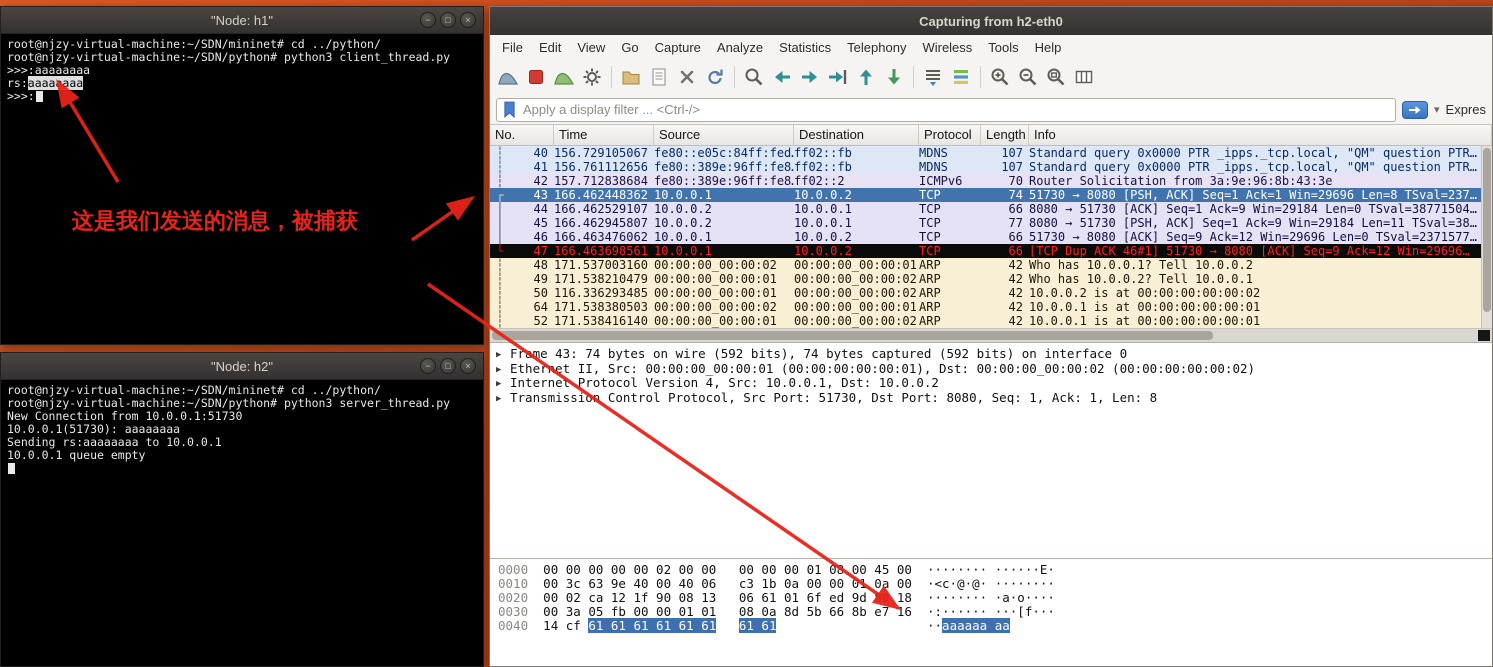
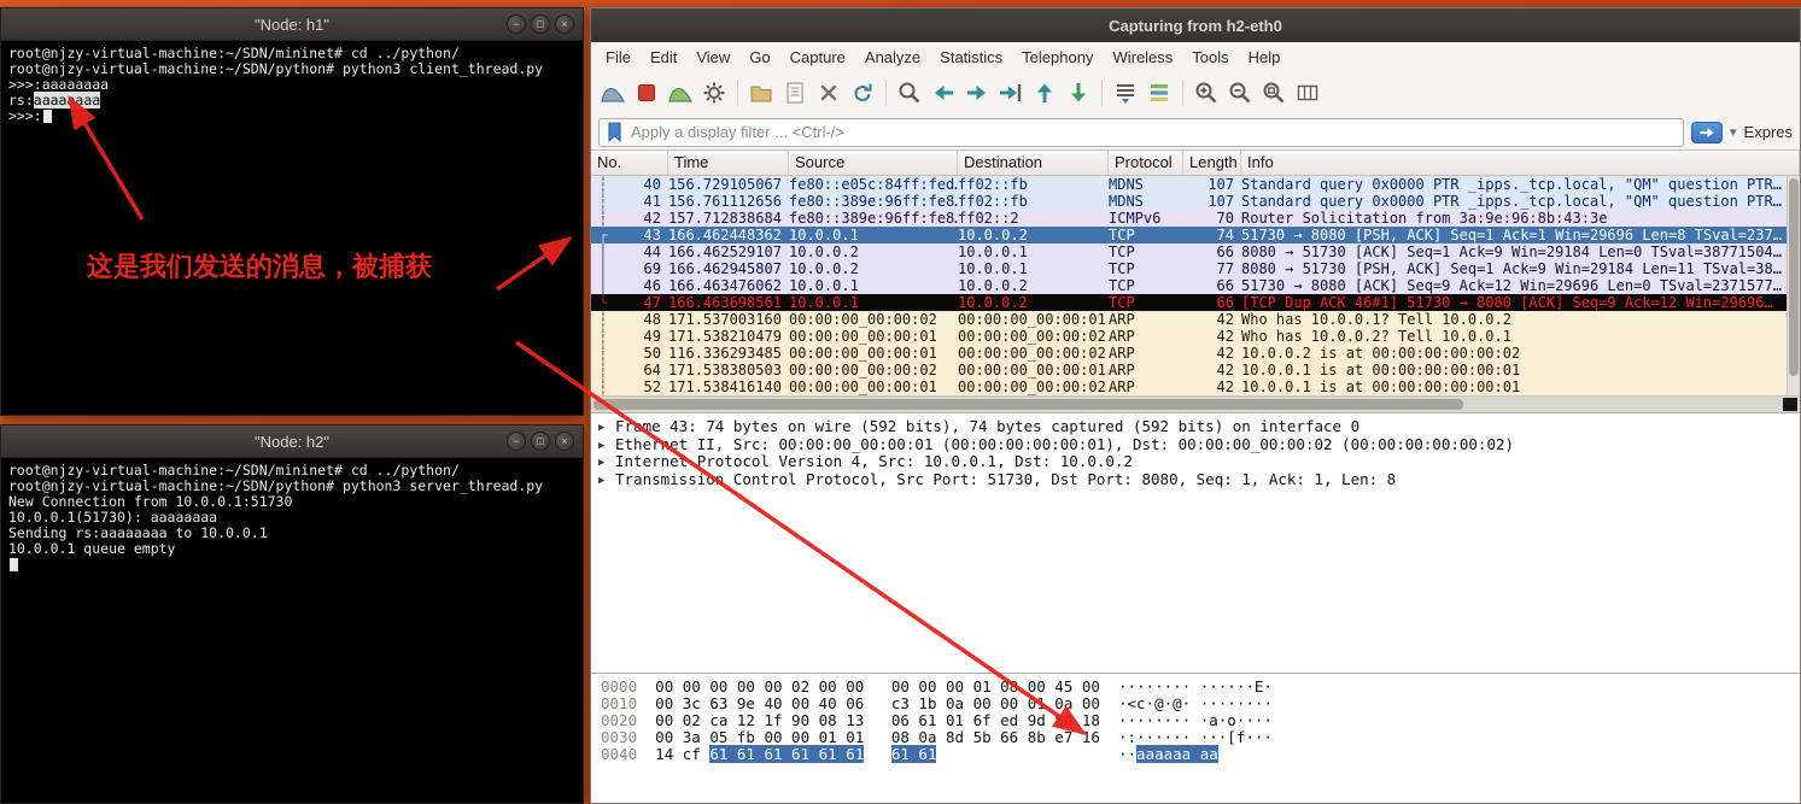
  "Node: h1"
  −
  □
  ×
  root@njzy-virtual-machine:~/SDN/mininet# cd ../python/
  root@njzy-virtual-machine:~/SDN/python# python3 client_thread.py
  >>>:aaaaaaaa
  rs:aaaaaaa
  >>>:
  "Node: h2"
  −
  □
  ×
  root@njzy-virtual-machine:~/SDN/mininet# cd ../python/
  root@njzy-virtual-machine:~/SDN/python# python3 server_thread.py
  New Connection from 10.0.0.1:51730
  10.0.0.1(51730): aaaaaaaa
  Sending rs:aaaaaaaa to 10.0.0.1
  10.0.0.1 queue empty
  Capturing from h2-eth0
  File
  Edit
  View
  Go
  Capture
  Analyze
  Statistics
  Telephony
  Wireless
  Tools
  Help
  Apply a display filter ... <Ctrl-/>
  ▾
  Expres
  No.
  Time
  Source
  Destination
  Protocol
  Length
  Info
  ┆
  40
  156.729105067
  fe80::e05c:84ff:fed
  ff02::fb
  MDNS
  107
  Standard query 0x0000 PTR _ipps._tcp.local, "QM" question PTR…
  ┆
  41
  156.761112656
  fe80::389e:96ff:fe8
  ff02::fb
  MDNS
  107
  Standard query 0x0000 PTR _ipps._tcp.local, "QM" question PTR…
  ┆
  42
  157.712838684
  fe80::389e:96ff:fe8
  ff02::2
  ICMPv6
  70
  Router Solicitation from 3a:9e:96:8b:43:3e
  ┌
  43
  166.462448362
  10.0.0.1
  10.0.0.2
  TCP
  74
  51730 → 8080 [PSH, ACK] Seq=1 Ack=1 Win=29696 Len=8 TSval=237…
  │
  44
  166.462529107
  10.0.0.2
  10.0.0.1
  TCP
  66
  8080 → 51730 [ACK] Seq=1 Ack=9 Win=29184 Len=0 TSval=38771504…
  │
- 45
+ 69
  166.462945807
  10.0.0.2
  10.0.0.1
  TCP
  77
  8080 → 51730 [PSH, ACK] Seq=1 Ack=9 Win=29184 Len=11 TSval=38…
  │
  46
  166.463476062
  10.0.0.1
  10.0.0.2
  TCP
  66
  51730 → 8080 [ACK] Seq=9 Ack=12 Win=29696 Len=0 TSval=2371577…
  └
  47
  166.463698561
  10.0.0.1
  10.0.0.2
  TCP
  66
  [TCP Dup ACK 46#1] 51730 → 8080 [ACK] Seq=9 Ack=12 Win=29696…
  ┆
  48
  171.537003160
  00:00:00_00:00:02
  00:00:00_00:00:01
  ARP
  42
  Who has 10.0.0.1? Tell 10.0.0.2
  ┆
  49
  171.538210479
  00:00:00_00:00:01
  00:00:00_00:00:02
  ARP
  42
  Who has 10.0.0.2? Tell 10.0.0.1
  ┆
  50
  116.336293485
  00:00:00_00:00:01
  00:00:00_00:00:02
  ARP
  42
  10.0.0.2 is at 00:00:00:00:00:02
  ┆
  64
  171.538380503
  00:00:00_00:00:02
  00:00:00_00:00:01
  ARP
  42
  10.0.0.1 is at 00:00:00:00:00:01
  ┆
  52
  171.538416140
  00:00:00_00:00:01
  00:00:00_00:00:02
  ARP
  42
  10.0.0.1 is at 00:00:00:00:00:01
  ▶ Frme 43: 74 bytes on wire (592 bits), 74 bytes captured (592 bits) on interface 0
  ▶ Etheret II, Src: 00:00:00_00:00:01 (00:00:00:00:00:01), Dst: 00:00:00_00:00:02 (00:00:00:00:00:02)
  ▶ Internet Protocol Version 4, Src: 10.0.0.1, Dst: 10.0.0.2
  ▶ Transmissin Control Protocol, Src Port: 51730, Dst Port: 8080, Seq: 1, Ack: 1, Len: 8
  0000 00 00 00 00 00 02 00 00 00 00 00 01 0 00 45 00 ········ ······E·
  0010 00 3c 63 9e 40 00 40 06 c3 1b 0a 00 00 0 0a 00 ·<c·@·@· ········
  0020 00 02 ca 12 1f 90 08 13 06 61 01 6f ed 9d 8 18 ········ ·a·o····
  0030 00 3a 05 fb 00 00 01 01 08 0a 8d 5b 66 8b e7 16 ·:······ ···[f···
  0040 14 cf 61 61 61 61 61 61 61 61 ··aaaaaa aa
  这是我们发送的消息，被捕获
